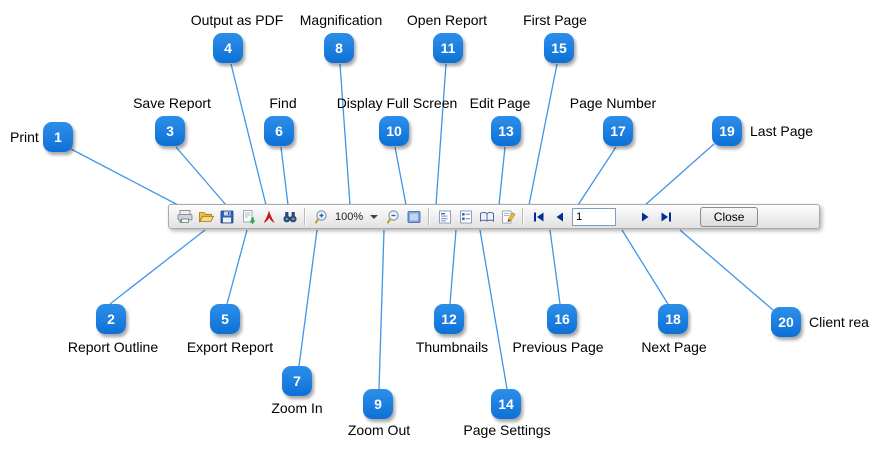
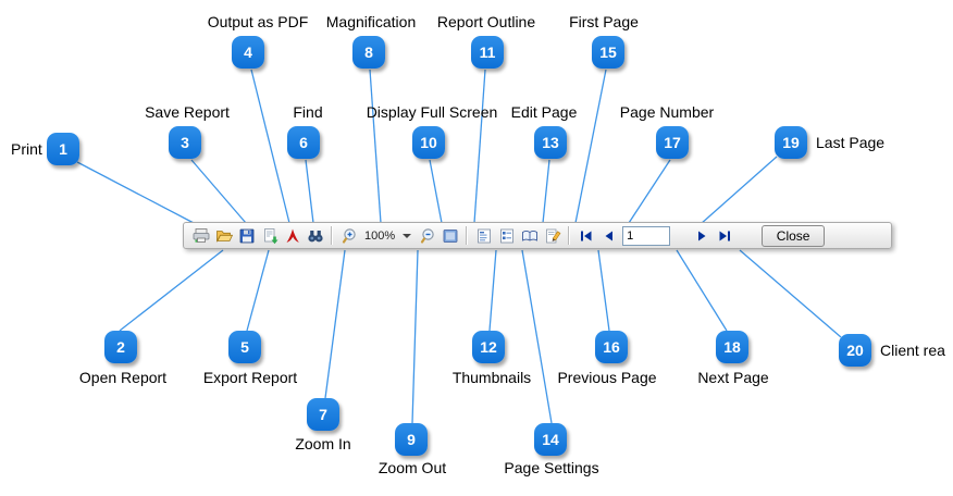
  1
  2
  3
  4
  5
  6
  7
  8
  9
  10
  11
  12
  13
  14
  15
  16
  17
  18
  19
  20
  Print
- Report Outline
+ Open Report
  Save Report
  Output as PDF
  Export Report
  Find
  Zoom In
  Magnification
  Zoom Out
  Display Full Screen
- Open Report
+ Report Outline
  Thumbnails
  Edit Page
  Page Settings
  First Page
  Previous Page
  Page Number
  Next Page
  Last Page
  Client rea
  100%
  1
  Close
